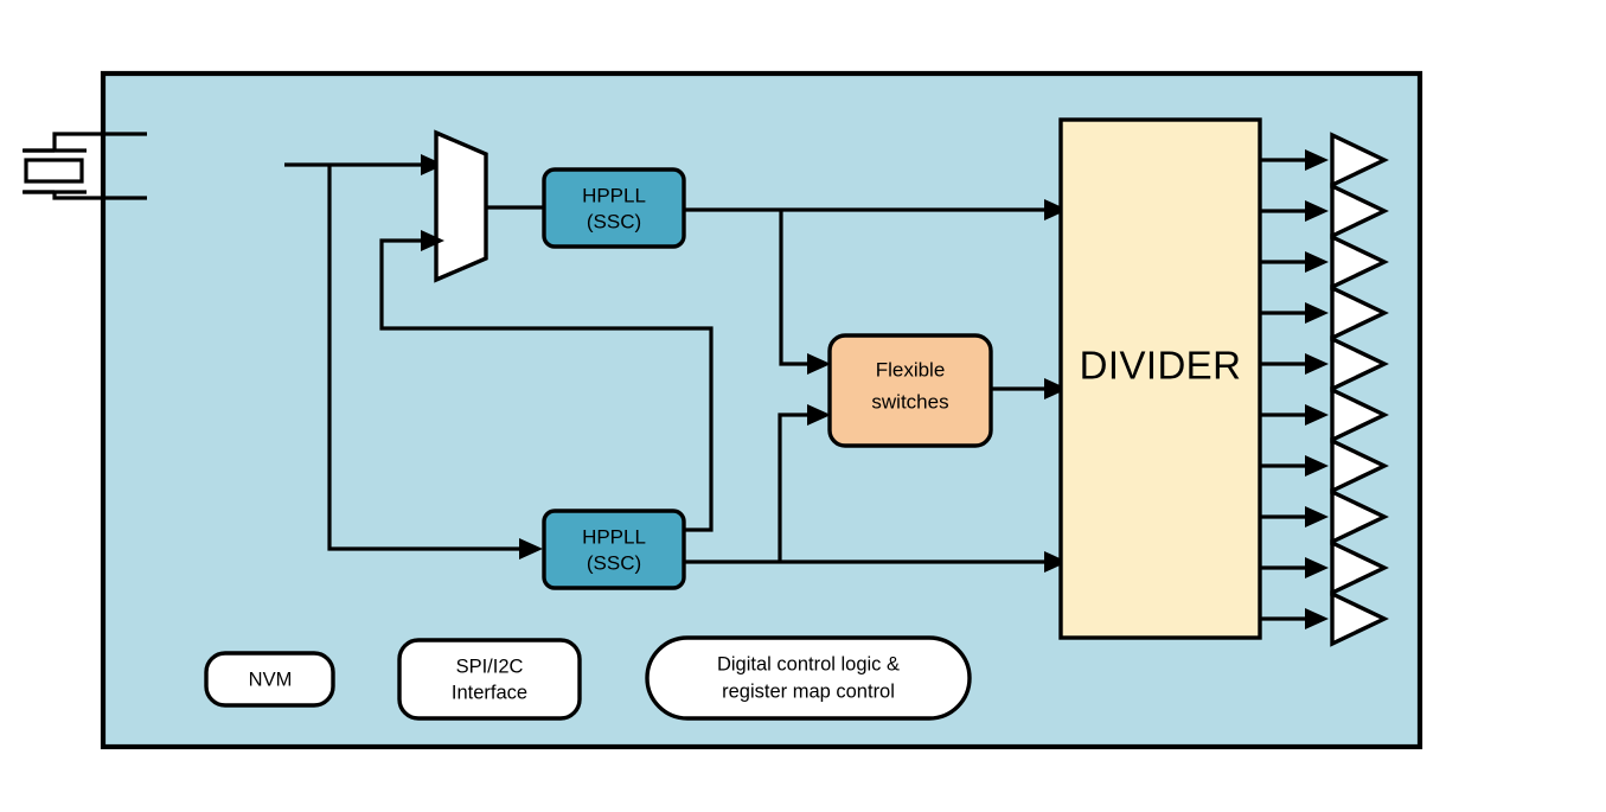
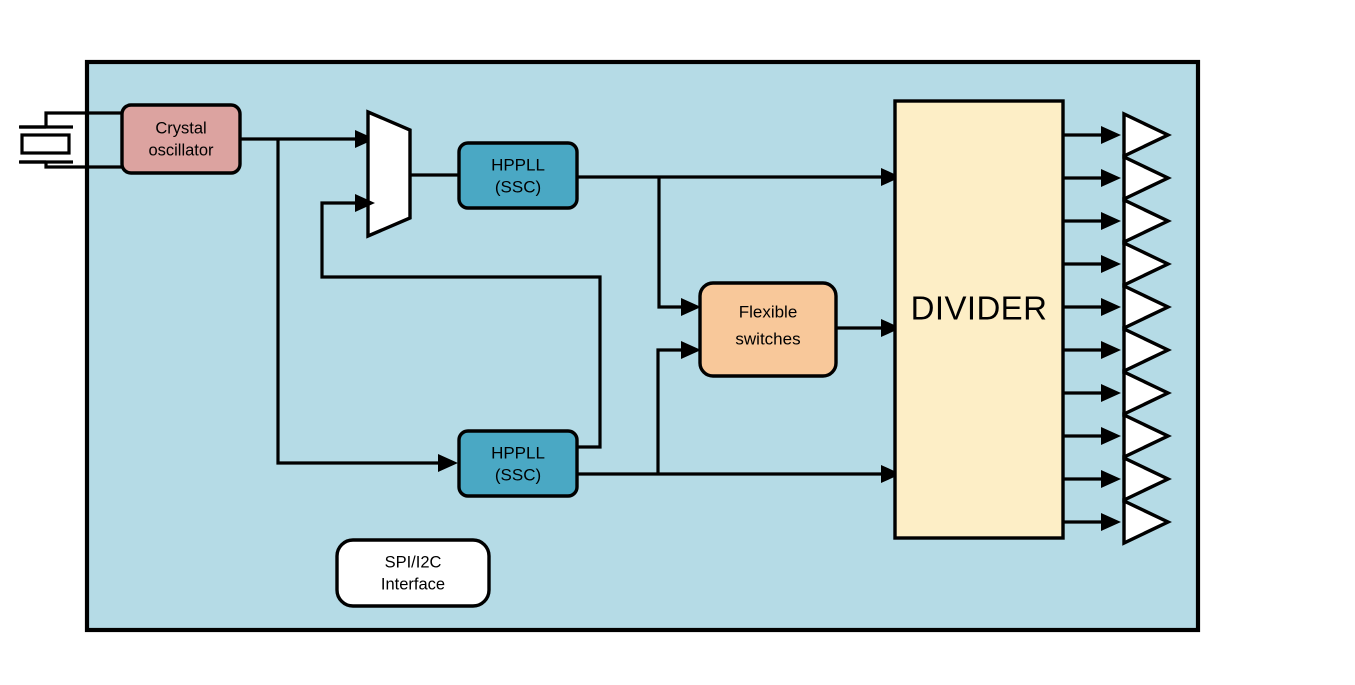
+ Crystal
+ oscillator
  HPPLL
  (SSC)
  HPPLL
  (SSC)
  Flexible
  switches
  DIVIDER
- NVM
  SPI/I2C
  Interface
- Digital control logic &
- register map control
